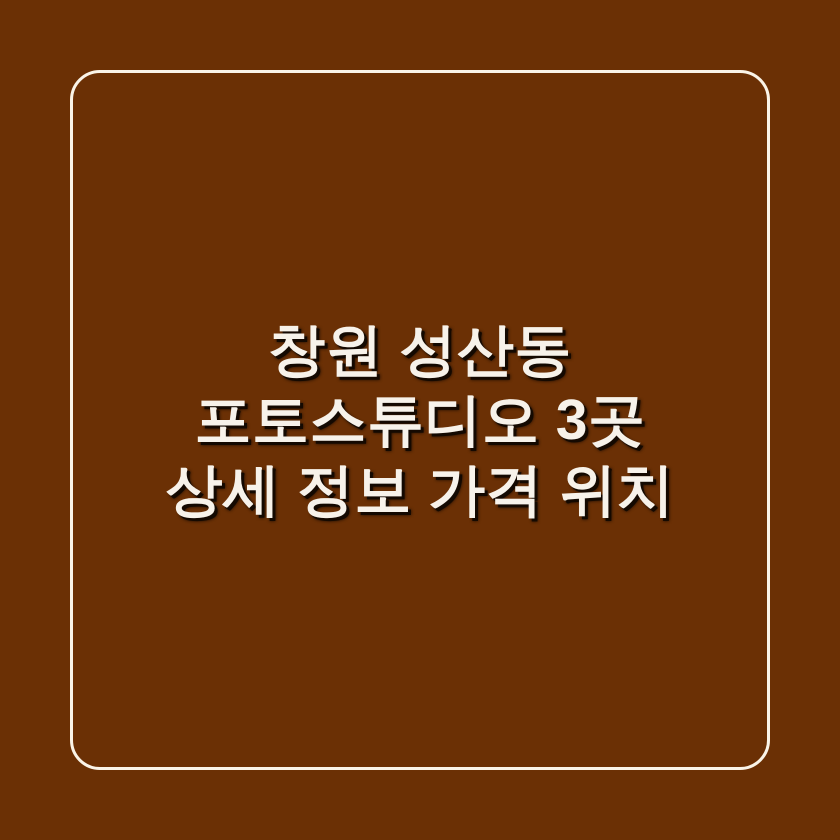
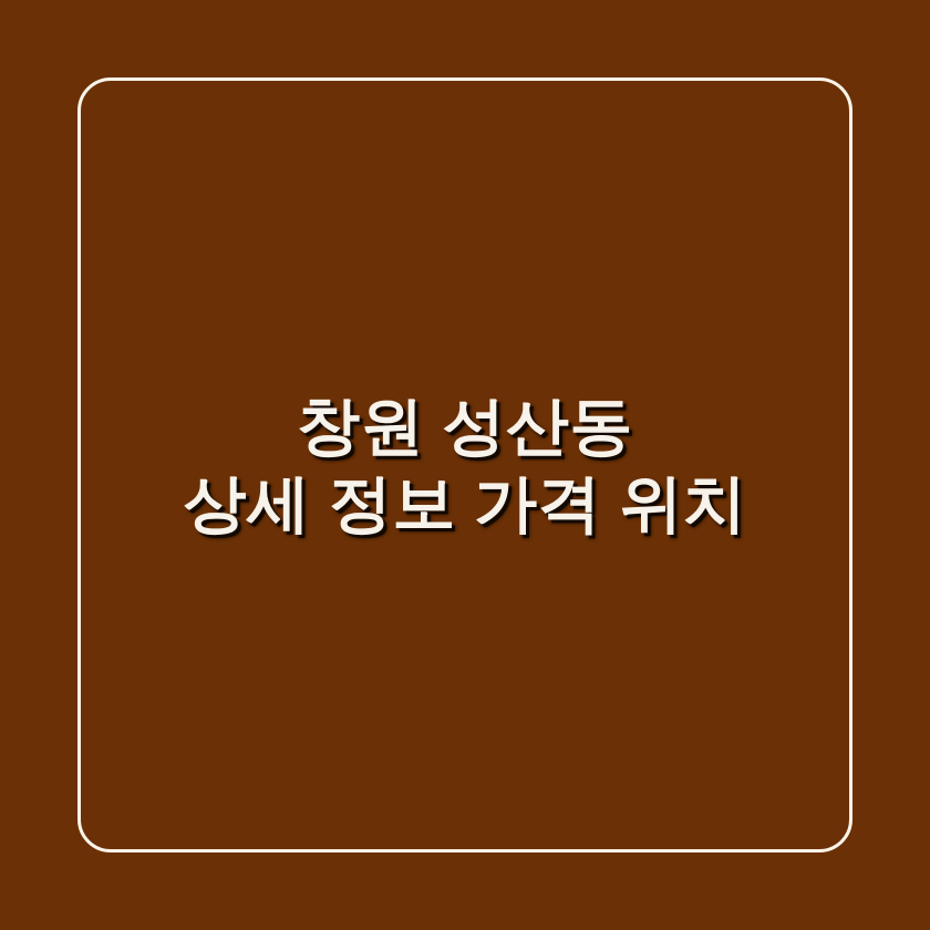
  창원 성산동
- 포토스튜디오 3곳
  상세 정보 가격 위치
